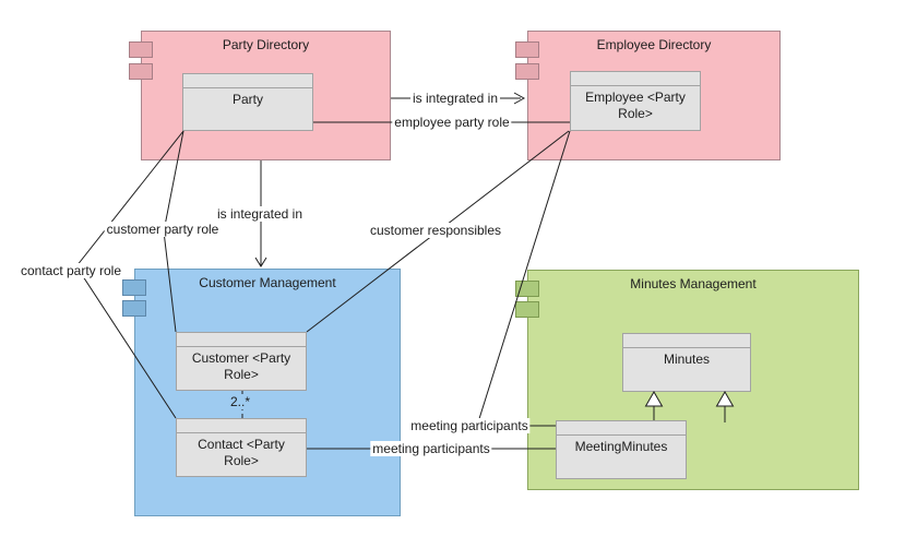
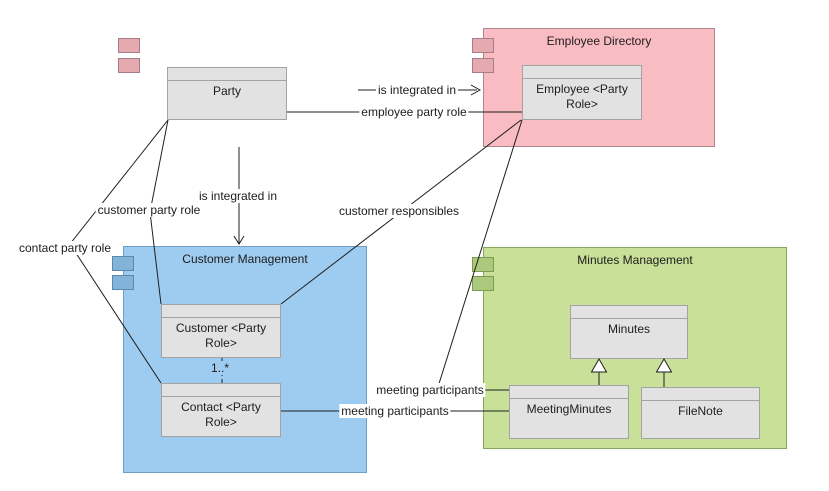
- Party Directory
  Employee Directory
  Customer Management
  Minutes Management
  Party
  Employee <Party Role>
  Customer <Party Role>
  Contact <Party Role>
  Minutes
  MeetingMinutes
+ FileNote
  is integrated in
  employee party role
  is integrated in
  customer party role
  contact party role
  customer responsibles
  meeting participants
  meeting participants
- 2..*
+ 1..*
